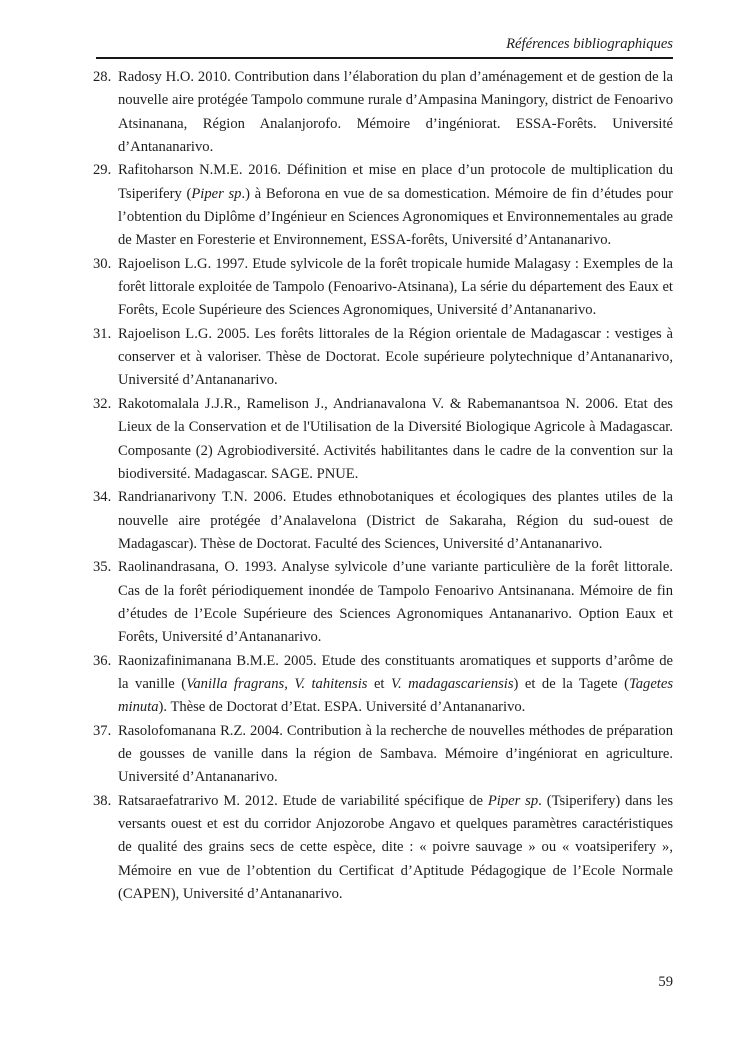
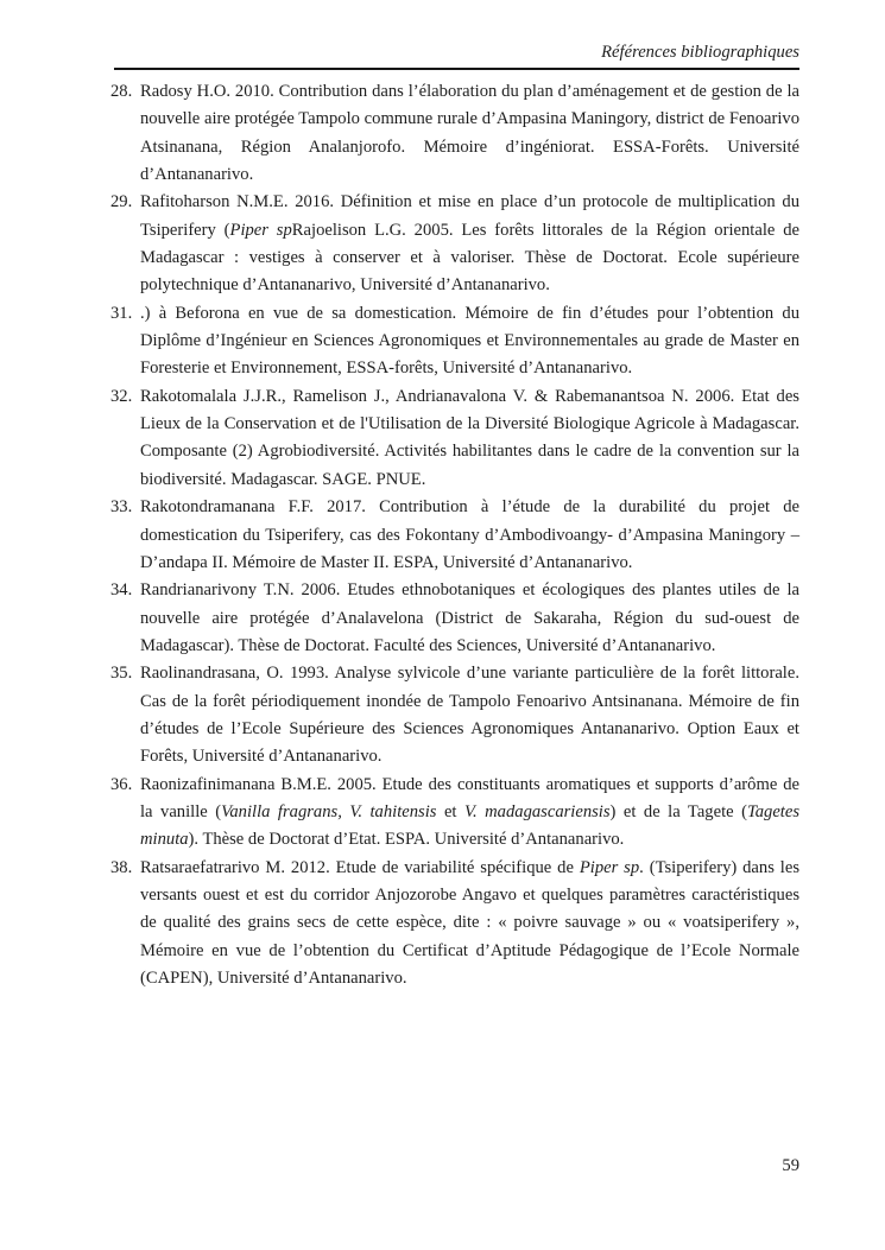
  Références bibliographiques
  28. Radosy H.O. 2010. Contribution dans l’élaboration du plan d’aménagement et de gestion de la nouvelle aire protégée Tampolo commune rurale d’Ampasina Maningory, district de Fenoarivo Atsinanana, Région Analanjorofo. Mémoire d’ingéniorat. ESSA-Forêts. Université d’Antananarivo.
- 29. Rafitoharson N.M.E. 2016. Définition et mise en place d’un protocole de multiplication du Tsiperifery (Piper sp.) à Beforona en vue de sa domestication. Mémoire de fin d’études pour l’obtention du Diplôme d’Ingénieur en Sciences Agronomiques et Environnementales au grade de Master en Foresterie et Environnement, ESSA-forêts, Université d’Antananarivo.
+ 29. Rafitoharson N.M.E. 2016. Définition et mise en place d’un protocole de multiplication du Tsiperifery (Piper spRajoelison L.G. 2005. Les forêts littorales de la Région orientale de Madagascar : vestiges à conserver et à valoriser. Thèse de Doctorat. Ecole supérieure polytechnique d’Antananarivo, Université d’Antananarivo.
- 30. Rajoelison L.G. 1997. Etude sylvicole de la forêt tropicale humide Malagasy : Exemples de la forêt littorale exploitée de Tampolo (Fenoarivo-Atsinana), La série du département des Eaux et Forêts, Ecole Supérieure des Sciences Agronomiques, Université d’Antananarivo.
- 31. Rajoelison L.G. 2005. Les forêts littorales de la Région orientale de Madagascar : vestiges à conserver et à valoriser. Thèse de Doctorat. Ecole supérieure polytechnique d’Antananarivo, Université d’Antananarivo.
+ 31. .) à Beforona en vue de sa domestication. Mémoire de fin d’études pour l’obtention du Diplôme d’Ingénieur en Sciences Agronomiques et Environnementales au grade de Master en Foresterie et Environnement, ESSA-forêts, Université d’Antananarivo.
  32. Rakotomalala J.J.R., Ramelison J., Andrianavalona V. & Rabemanantsoa N. 2006. Etat des Lieux de la Conservation et de l'Utilisation de la Diversité Biologique Agricole à Madagascar. Composante (2) Agrobiodiversité. Activités habilitantes dans le cadre de la convention sur la biodiversité. Madagascar. SAGE. PNUE.
+ 33. Rakotondramanana F.F. 2017. Contribution à l’étude de la durabilité du projet de domestication du Tsiperifery, cas des Fokontany d’Ambodivoangy- d’Ampasina Maningory – D’andapa II. Mémoire de Master II. ESPA, Université d’Antananarivo.
  34. Randrianarivony T.N. 2006. Etudes ethnobotaniques et écologiques des plantes utiles de la nouvelle aire protégée d’Analavelona (District de Sakaraha, Région du sud-ouest de Madagascar). Thèse de Doctorat. Faculté des Sciences, Université d’Antananarivo.
  35. Raolinandrasana, O. 1993. Analyse sylvicole d’une variante particulière de la forêt littorale. Cas de la forêt périodiquement inondée de Tampolo Fenoarivo Antsinanana. Mémoire de fin d’études de l’Ecole Supérieure des Sciences Agronomiques Antananarivo. Option Eaux et Forêts, Université d’Antananarivo.
  36. Raonizafinimanana B.M.E. 2005. Etude des constituants aromatiques et supports d’arôme de la vanille (Vanilla fragrans, V. tahitensis et V. madagascariensis) et de la Tagete (Tagetes minuta). Thèse de Doctorat d’Etat. ESPA. Université d’Antananarivo.
- 37. Rasolofomanana R.Z. 2004. Contribution à la recherche de nouvelles méthodes de préparation de gousses de vanille dans la région de Sambava. Mémoire d’ingéniorat en agriculture. Université d’Antananarivo.
  38. Ratsaraefatrarivo M. 2012. Etude de variabilité spécifique de Piper sp. (Tsiperifery) dans les versants ouest et est du corridor Anjozorobe Angavo et quelques paramètres caractéristiques de qualité des grains secs de cette espèce, dite : « poivre sauvage » ou « voatsiperifery », Mémoire en vue de l’obtention du Certificat d’Aptitude Pédagogique de l’Ecole Normale (CAPEN), Université d’Antananarivo.
  59
